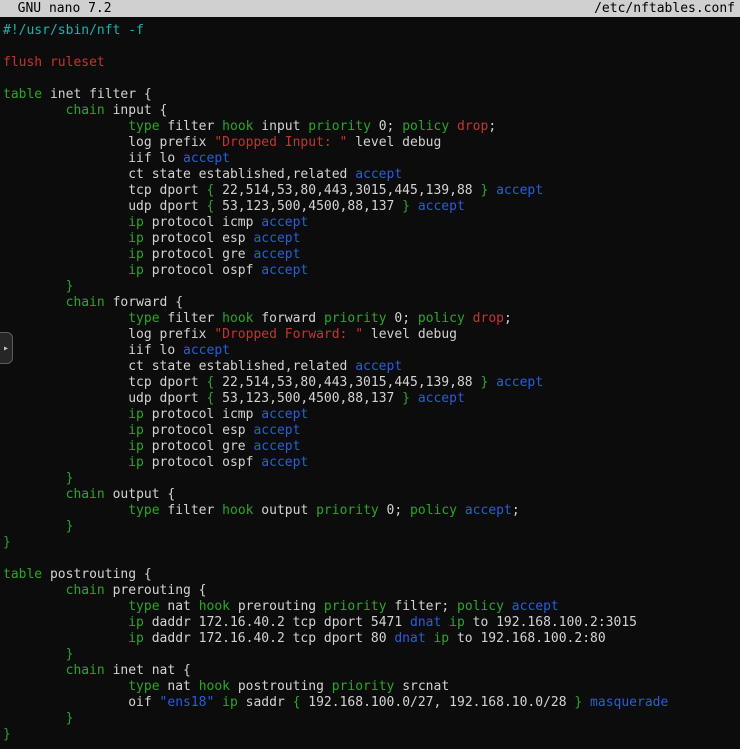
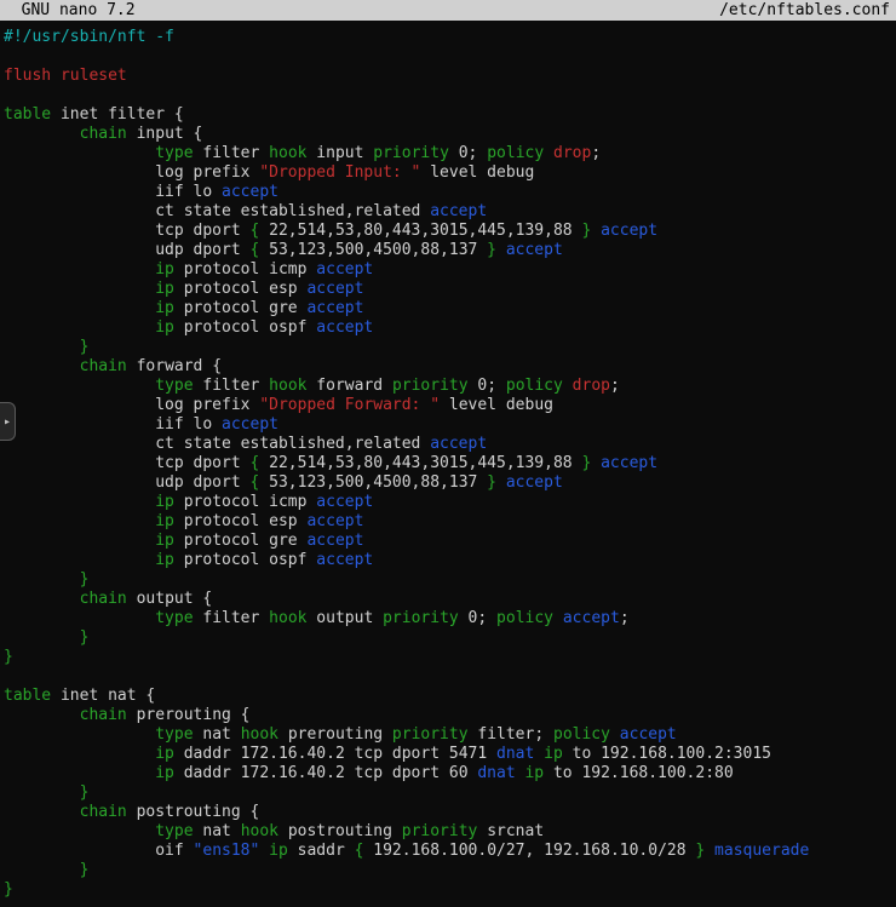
  GNU nano 7.2
  /etc/nftables.conf
  #!/usr/sbin/nft -f
  flush ruleset
  table inet filter {
  chain input {
  type filter hook input priority 0; policy drop;
  log prefix "Dropped Input: " level debug
  iif lo accept
  ct state established,related accept
  tcp dport { 22,514,53,80,443,3015,445,139,88 } accept
  udp dport { 53,123,500,4500,88,137 } accept
  ip protocol icmp accept
  ip protocol esp accept
  ip protocol gre accept
  ip protocol ospf accept
  }
  chain forward {
  type filter hook forward priority 0; policy drop;
  log prefix "Dropped Forward: " level debug
  iif lo accept
  ct state established,related accept
  tcp dport { 22,514,53,80,443,3015,445,139,88 } accept
  udp dport { 53,123,500,4500,88,137 } accept
  ip protocol icmp accept
  ip protocol esp accept
  ip protocol gre accept
  ip protocol ospf accept
  }
  chain output {
  type filter hook output priority 0; policy accept;
  }
  }
- table postrouting {
+ table inet nat {
  chain prerouting {
  type nat hook prerouting priority filter; policy accept
  ip daddr 172.16.40.2 tcp dport 5471 dnat ip to 192.168.100.2:3015
- ip daddr 172.16.40.2 tcp dport 80 dnat ip to 192.168.100.2:80
+ ip daddr 172.16.40.2 tcp dport 60 dnat ip to 192.168.100.2:80
  }
- chain inet nat {
+ chain postrouting {
  type nat hook postrouting priority srcnat
  oif "ens18" ip saddr { 192.168.100.0/27, 192.168.10.0/28 } masquerade
  }
  }
  ▸
